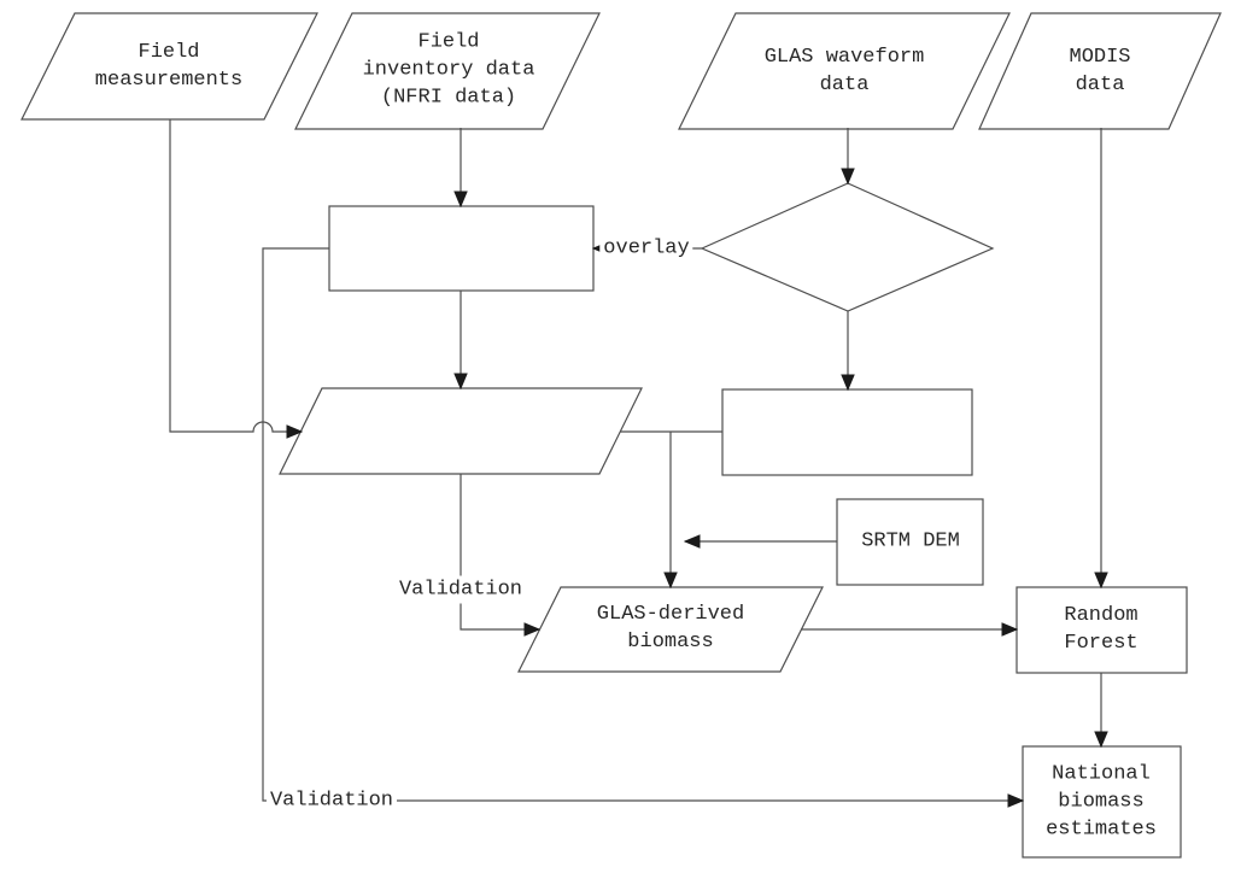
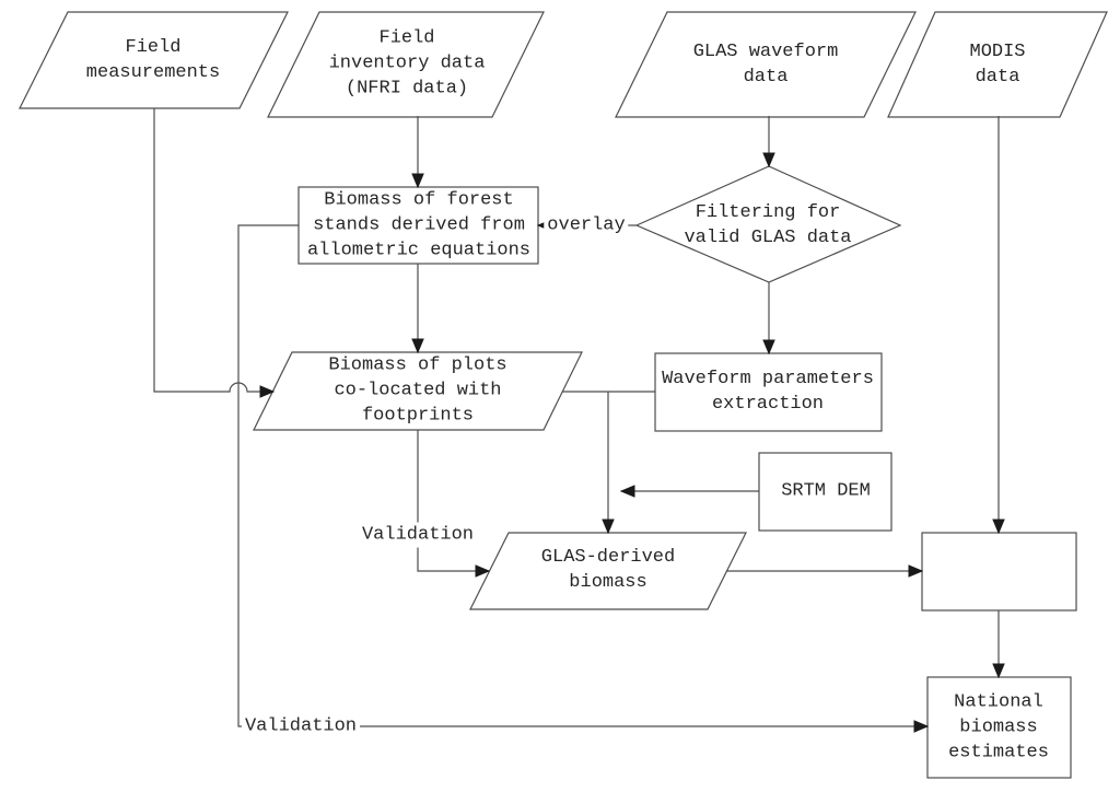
  Field
  measurements
  Field
  inventory data
  (NFRI data)
  GLAS waveform
  data
  MODIS
  data
+ Biomass of forest
+ stands derived from
+ allometric equations
+ Filtering for
+ valid GLAS data
+ Biomass of plots
+ co-located with
+ footprints
+ Waveform parameters
+ extraction
  SRTM DEM
  GLAS-derived
  biomass
- Random Forest
  National
  biomass
  estimates
  overlay
  Validation
  Validation
